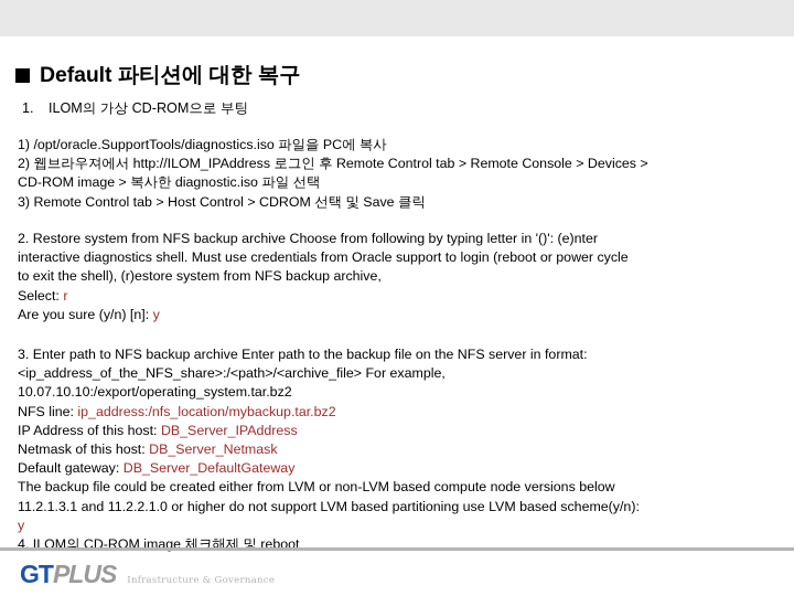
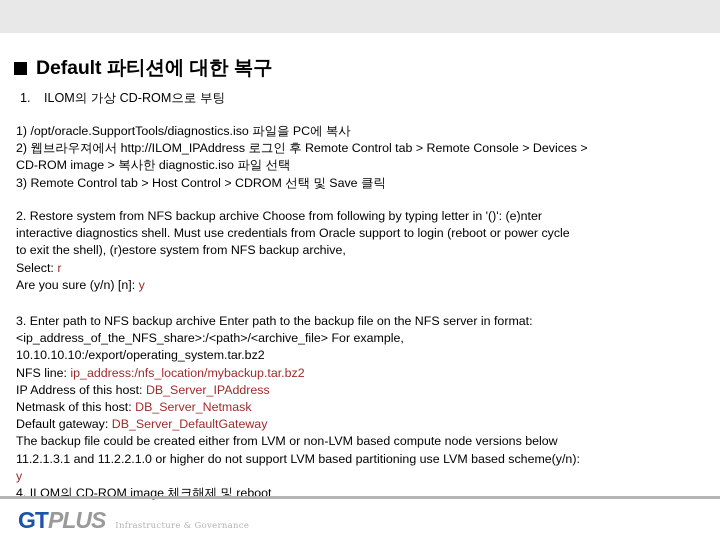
  Default 파티션에 대한 복구
  1. ILOM의 가상 CD-ROM으로 부팅
  1) /opt/oracle.SupportTools/diagnostics.iso 파일을 PC에 복사
  2) 웹브라우져에서 http://ILOM_IPAddress 로그인 후 Remote Control tab > Remote Console > Devices >
  CD-ROM image > 복사한 diagnostic.iso 파일 선택
  3) Remote Control tab > Host Control > CDROM 선택 및 Save 클릭
  2. Restore system from NFS backup archive Choose from following by typing letter in '()': (e)nter
  interactive diagnostics shell. Must use credentials from Oracle support to login (reboot or power cycle
  to exit the shell), (r)estore system from NFS backup archive,
  Select: r
  Are you sure (y/n) [n]: y
  3. Enter path to NFS backup archive Enter path to the backup file on the NFS server in format:
  <ip_address_of_the_NFS_share>:/<path>/<archive_file> For example,
- 10.07.10.10:/export/operating_system.tar.bz2
+ 10.10.10.10:/export/operating_system.tar.bz2
  NFS line: ip_address:/nfs_location/mybackup.tar.bz2
  IP Address of this host: DB_Server_IPAddress
  Netmask of this host: DB_Server_Netmask
  Default gateway: DB_Server_DefaultGateway
  The backup file could be created either from LVM or non-LVM based compute node versions below
  11.2.1.3.1 and 11.2.2.1.0 or higher do not support LVM based partitioning use LVM based scheme(y/n):
  y
  4. ILOM의 CD-ROM image 체크해제 및 reboot
  GTPLUS
  Infrastructure & Governance
